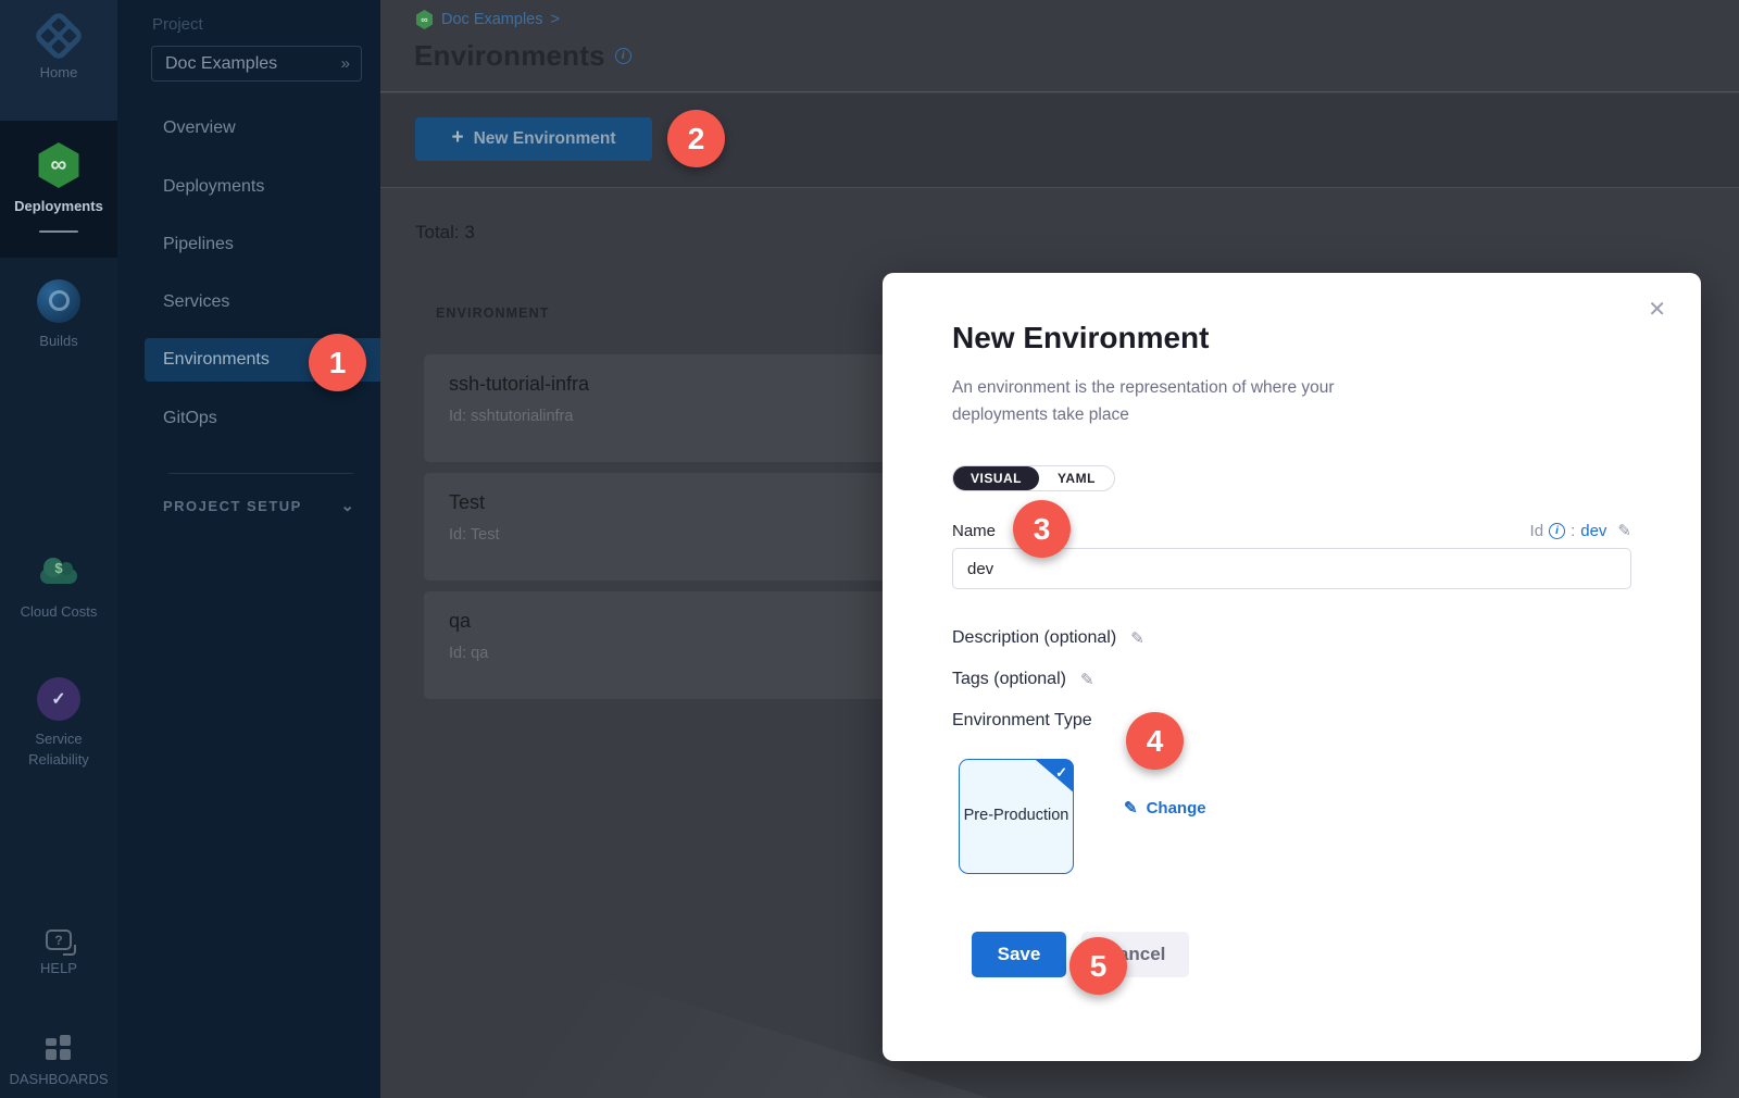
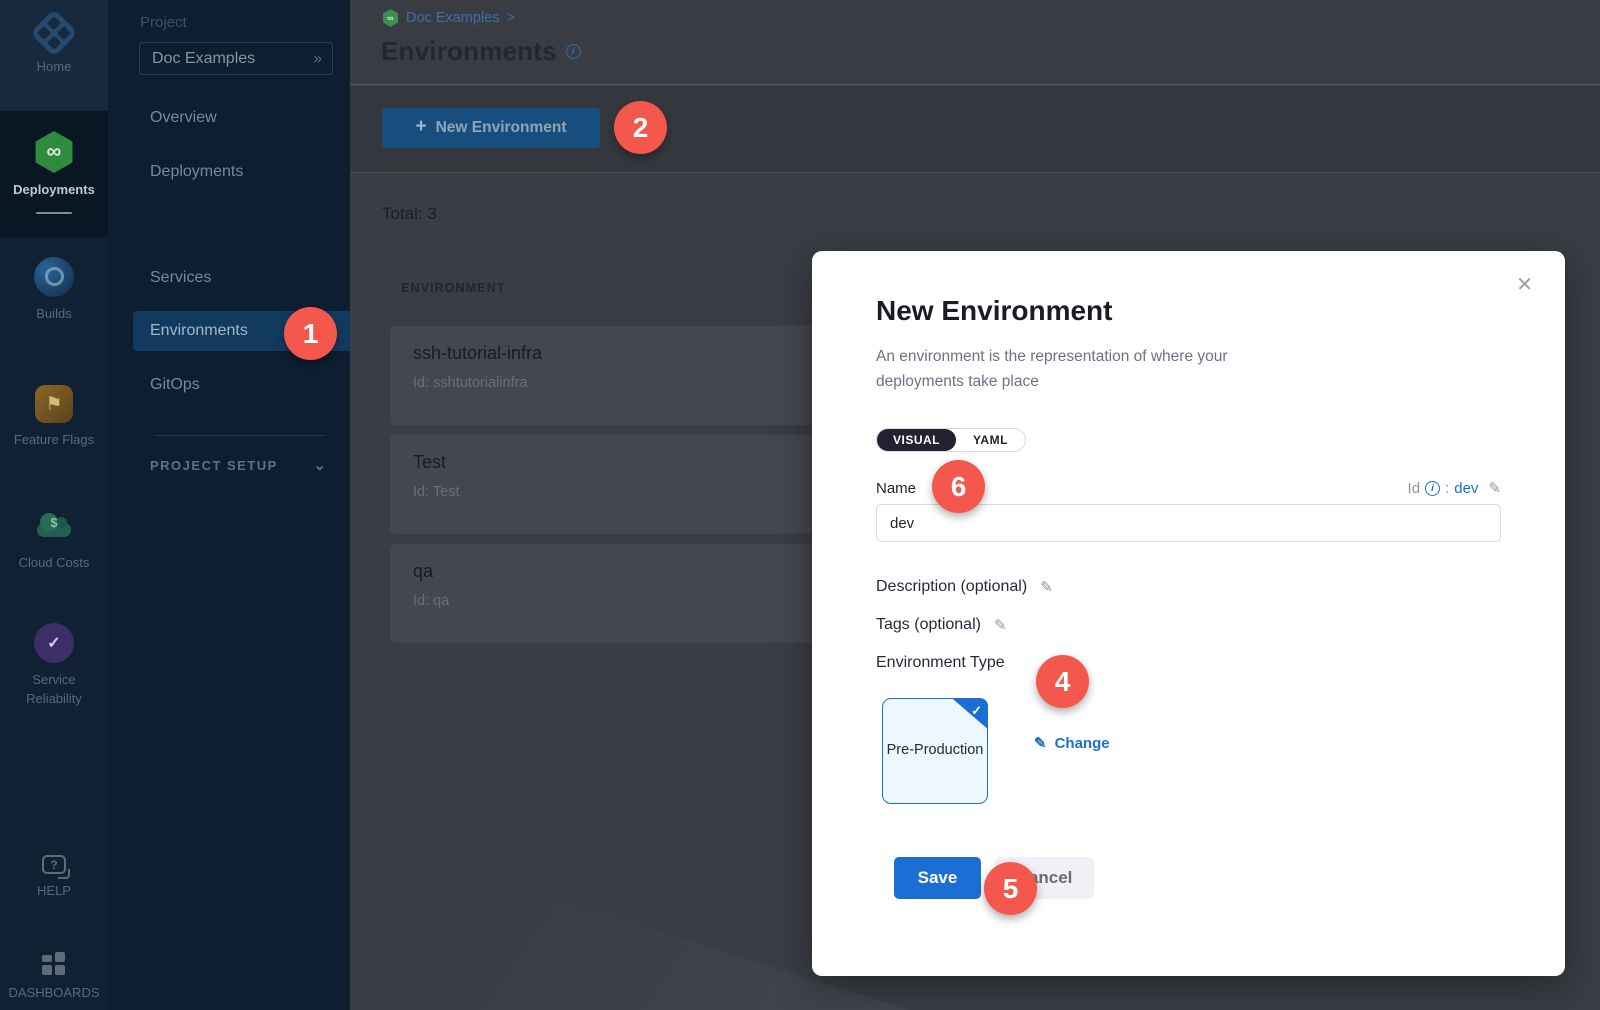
  Home
  ∞
  Deployments
  Builds
+ ⚑
+ Feature Flags
  $
  Cloud Costs
  ✓
  Service Reliability
  ?
  HELP
  DASHBOARDS
  Project
  Doc Examples
  »
  Overview
  Deployments
- Pipelines
  Services
  Environments
  GitOps
  PROJECT SETUP
  ⌄
  ∞
  Doc Examples
  >
  i
  +
  New Environment
  Total: 3
  ENVIRONMENT
  ssh-tutorial-infra
  Id: sshtutorialinfra
  Test
  Id: Test
  qa
  Id: qa
  ✕
  New Environment
  An environment is the representation of where your deployments take place
  VISUAL
  YAML
  Name
  Id
  i
  :
  dev
  ✎
  dev
  Description (optional)
  ✎
  Tags (optional)
  ✎
  Environment Type
  Pre-Production
  ✓
  ✎
  Change
  Save
  1
  2
- 3
+ 6
  4
  5
